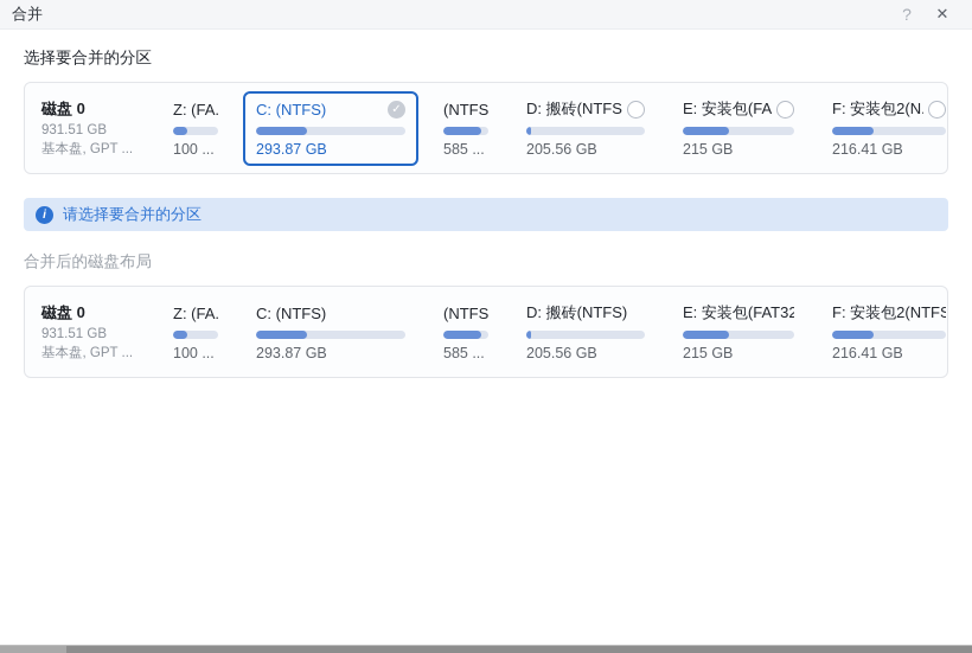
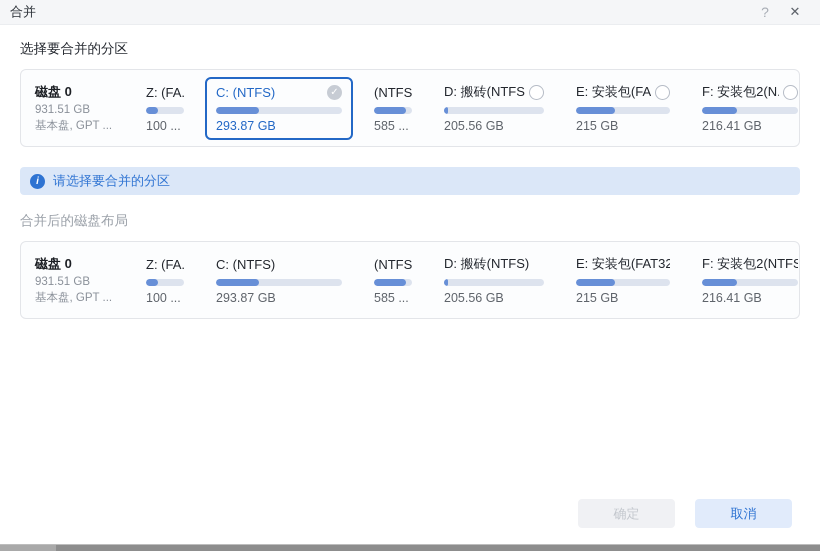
  合并
  ?
  ✕
  选择要合并的分区
  磁盘 0
  931.51 GB
  基本盘, GPT ...
  Z: (FA.
  100 ...
  C: (NTFS)
  ✓
  293.87 GB
  (NTFS
  585 ...
  D: 搬砖(NTFS
  205.56 GB
  E: 安装包(FA
  215 GB
  F: 安装包2(N.
  216.41 GB
  i
  请选择要合并的分区
  合并后的磁盘布局
  磁盘 0
  931.51 GB
  基本盘, GPT ...
  Z: (FA.
  100 ...
  C: (NTFS)
  293.87 GB
  (NTFS
  585 ...
  D: 搬砖(NTFS)
  205.56 GB
  E: 安装包(FAT32
  215 GB
  F: 安装包2(NTFS
  216.41 GB
+ 确定
+ 取消
